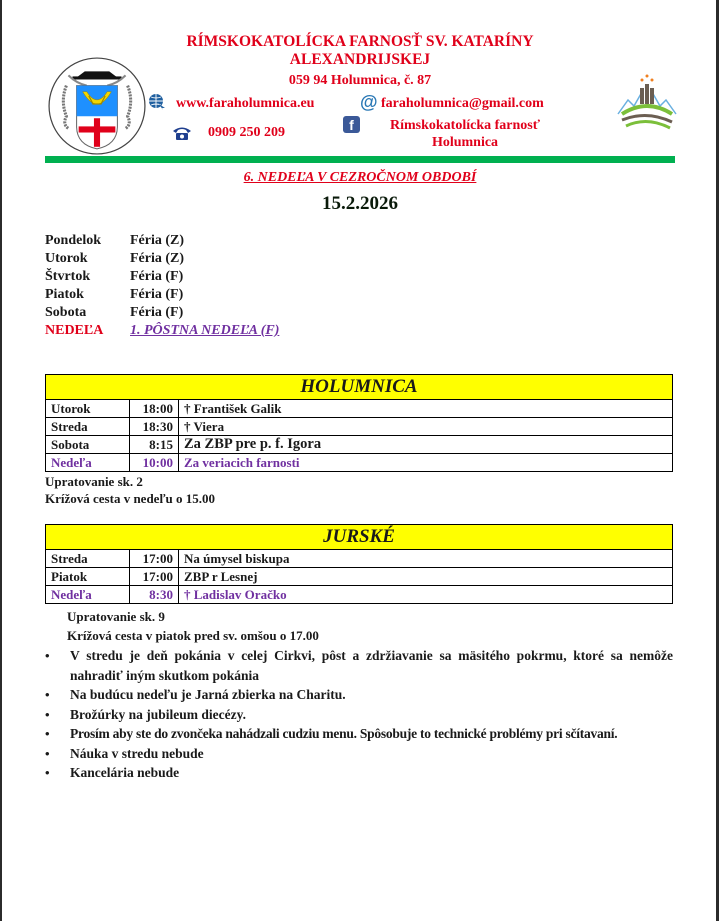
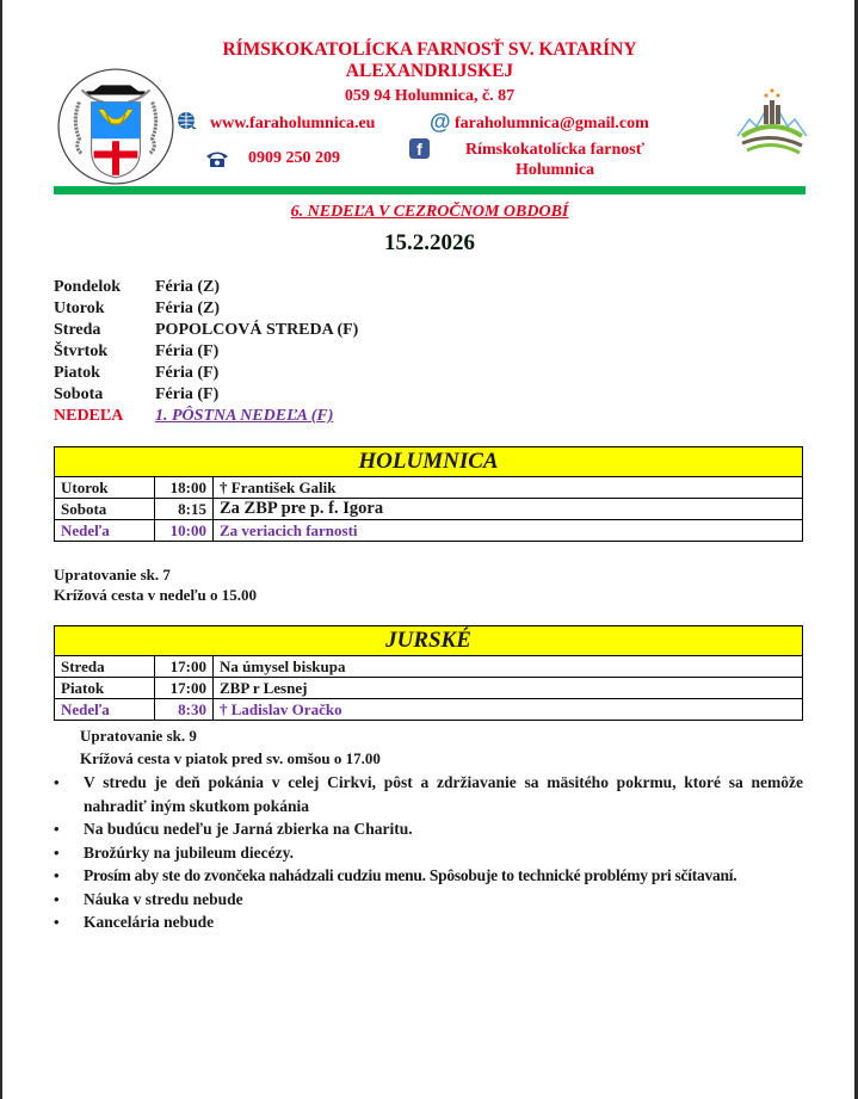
  RÍMSKOKATOLÍCKA FARNOSŤ SV. KATARÍNY
  ALEXANDRIJSKEJ
  059 94 Holumnica, č. 87
  www.faraholumnica.eu
  0909 250 209
  @
  faraholumnica@gmail.com
  f
  Rímskokatolícka farnosť
  Holumnica
  6. NEDEĽA V CEZROČNOM OBDOBÍ
  15.2.2026
  Pondelok
  Féria (Z)
  Utorok
  Féria (Z)
+ Streda
+ POPOLCOVÁ STREDA (F)
  Štvrtok
  Féria (F)
  Piatok
  Féria (F)
  Sobota
  Féria (F)
  NEDEĽA
  1. PÔSTNA NEDEĽA (F)
  HOLUMNICA
  Utorok	18:00	† František Galik
- Streda	18:30	† Viera
  Sobota	8:15	Za ZBP pre p. f. Igora
  Nedeľa	10:00	Za veriacich farnosti
- Upratovanie sk. 2
+ Upratovanie sk. 7
  Krížová cesta v nedeľu o 15.00
  JURSKÉ
  Streda	17:00	Na úmysel biskupa
  Piatok	17:00	ZBP r Lesnej
  Nedeľa	8:30	† Ladislav Oračko
  Upratovanie sk. 9
  Krížová cesta v piatok pred sv. omšou o 17.00
  •
  V stredu je deň pokánia v celej Cirkvi, pôst a zdržiavanie sa mäsitého pokrmu, ktoré sa nemôže nahradiť iným skutkom pokánia
  •
  Na budúcu nedeľu je Jarná zbierka na Charitu.
  •
  Brožúrky na jubileum diecézy.
  •
  Prosím aby ste do zvončeka nahádzali cudziu menu. Spôsobuje to technické problémy pri sčítavaní.
  •
  Náuka v stredu nebude
  •
  Kancelária nebude
